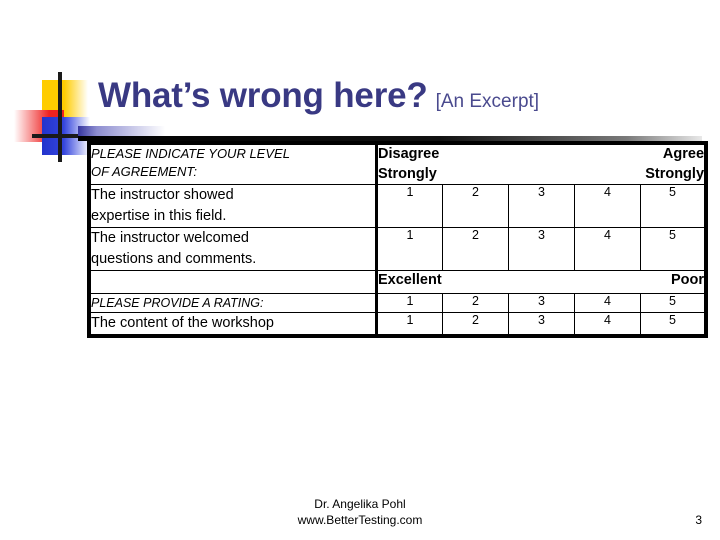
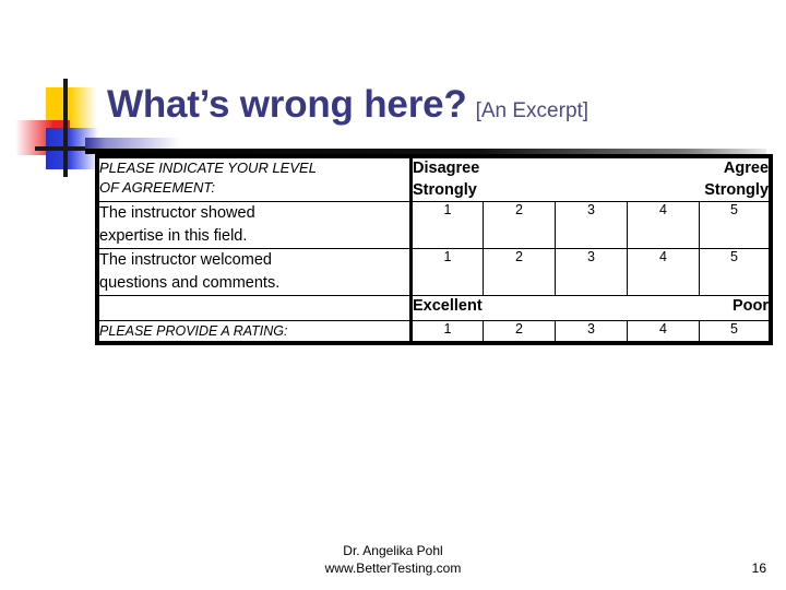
  What’s wrong here? [An Excerpt]
  PLEASE INDICATE YOUR LEVEL OF AGREEMENT:	Disagree Agree Strongly Strongly
  The instructor showed expertise in this field.	1	2	3	4	5
  The instructor welcomed questions and comments.	1	2	3	4	5
  	Excellent Poor
  PLEASE PROVIDE A RATING:	1	2	3	4	5
- The content of the workshop	1	2	3	4	5
  Dr. Angelika Pohl
  www.BetterTesting.com
- 3
+ 16
